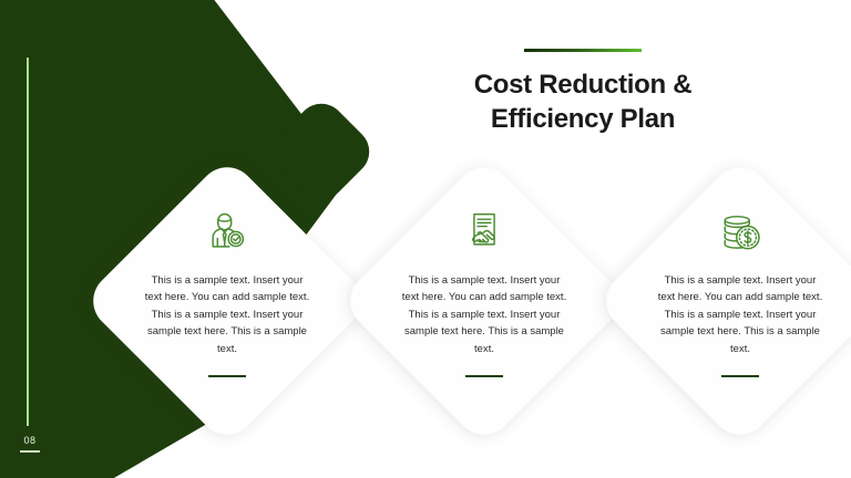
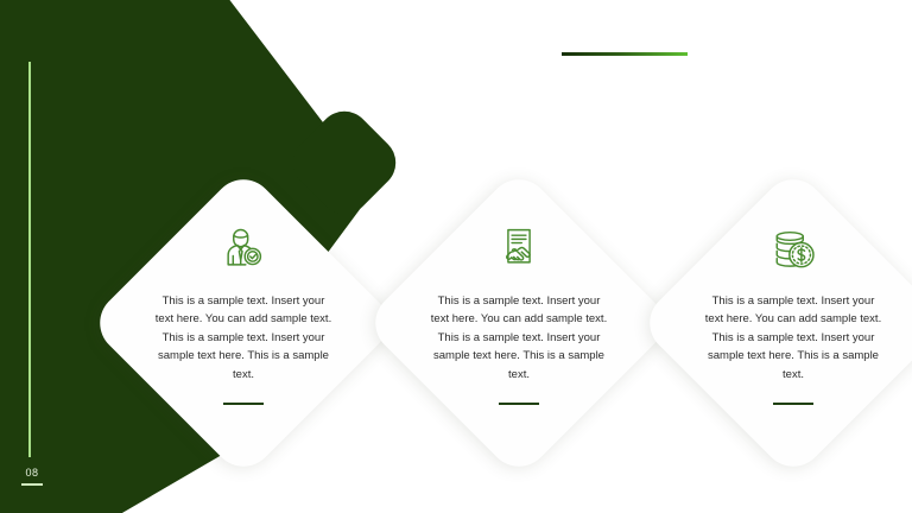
  08
- Cost Reduction & Efficiency Plan
  This is a sample text. Insert your text here. You can add sample text. This is a sample text. Insert your sample text here. This is a sample text.
  This is a sample text. Insert your text here. You can add sample text. This is a sample text. Insert your sample text here. This is a sample text.
  This is a sample text. Insert your text here. You can add sample text. This is a sample text. Insert your sample text here. This is a sample text.
